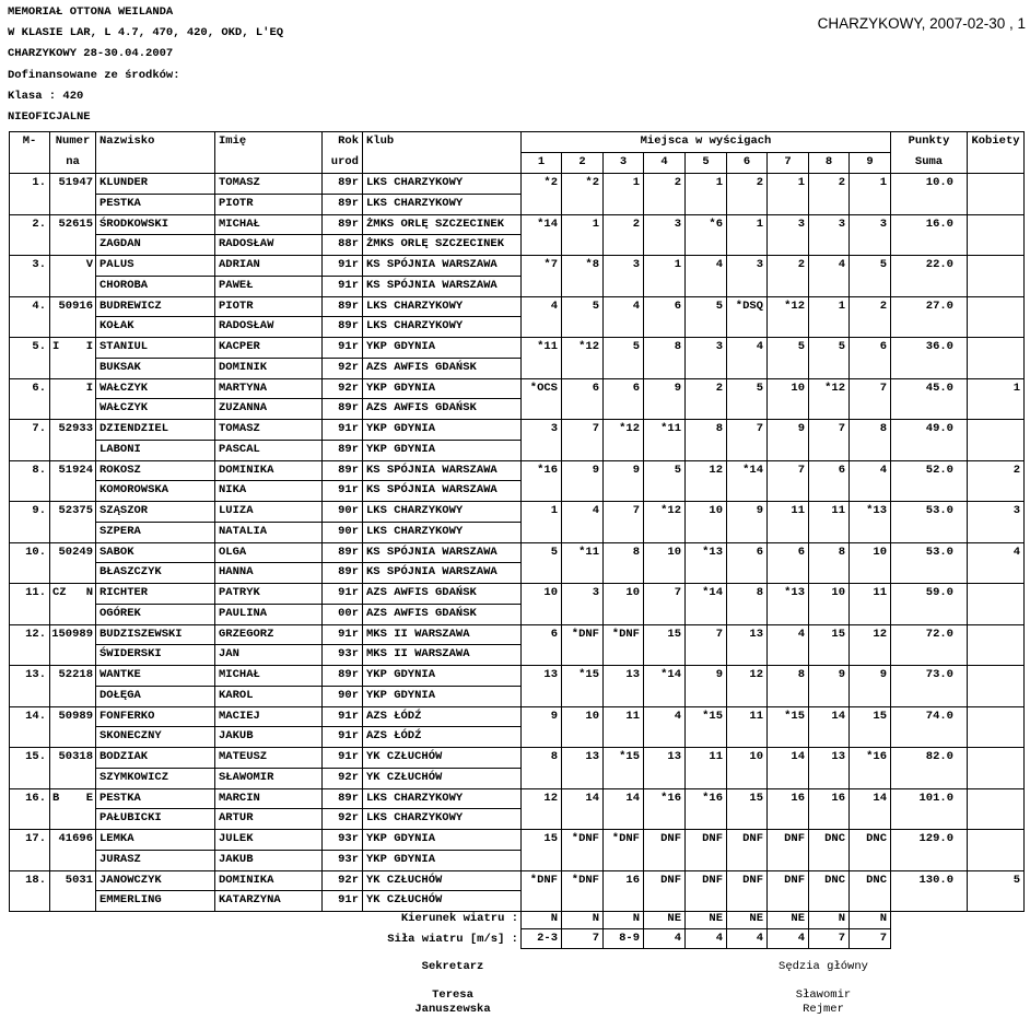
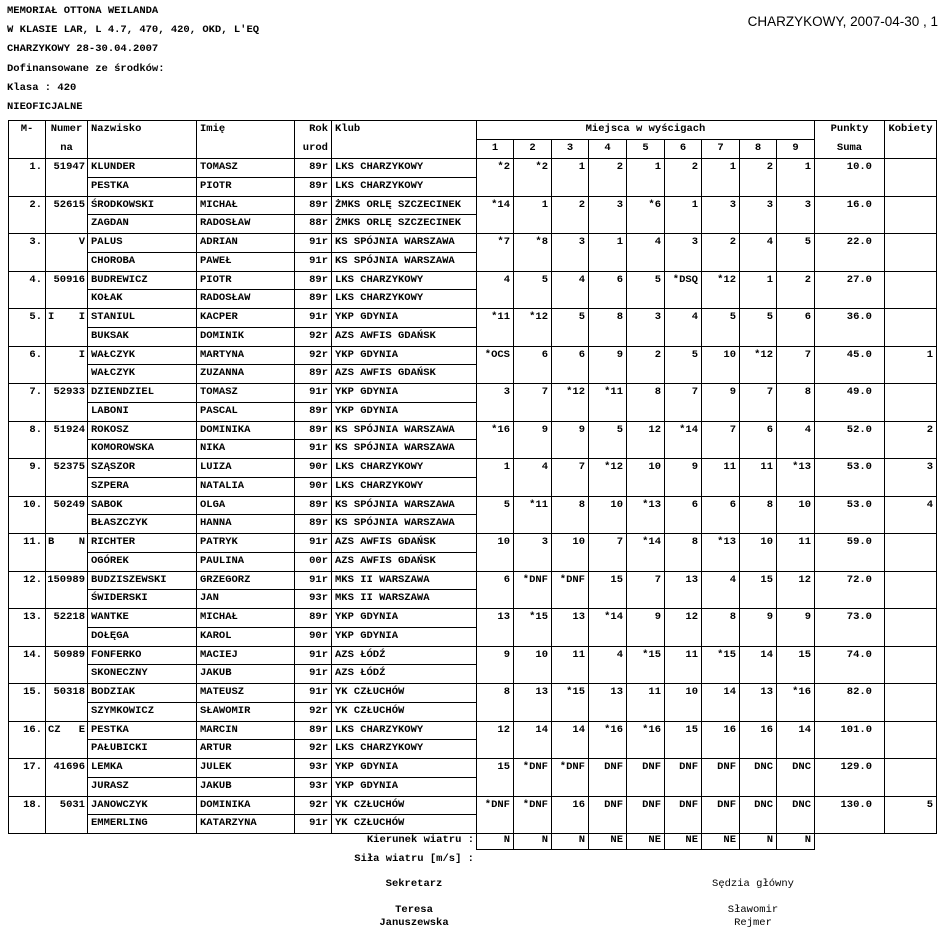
  MEMORIAŁ OTTONA WEILANDA
  W KLASIE LAR, L 4.7, 470, 420, OKD, L'EQ
  CHARZYKOWY 28-30.04.2007
  Dofinansowane ze środków:
  Klasa : 420
  NIEOFICJALNE
- CHARZYKOWY, 2007-02-30 , 1
+ CHARZYKOWY, 2007-04-30 , 1
  M-	Numer	Nazwisko	Imię	Rok	Klub	Miejsca w wyścigach	Punkty	Kobiety
  	na			urod		1	2	3	4	5	6	7	8	9	Suma
  1.	51947	KLUNDER	TOMASZ	89r	LKS CHARZYKOWY	*2	*2	1	2	1	2	1	2	1	10.0
  PESTKA	PIOTR	89r	LKS CHARZYKOWY
  2.	52615	ŚRODKOWSKI	MICHAŁ	89r	ŻMKS ORLĘ SZCZECINEK	*14	1	2	3	*6	1	3	3	3	16.0
  ZAGDAN	RADOSŁAW	88r	ŻMKS ORLĘ SZCZECINEK
  3.	V	PALUS	ADRIAN	91r	KS SPÓJNIA WARSZAWA	*7	*8	3	1	4	3	2	4	5	22.0
  CHOROBA	PAWEŁ	91r	KS SPÓJNIA WARSZAWA
  4.	50916	BUDREWICZ	PIOTR	89r	LKS CHARZYKOWY	4	5	4	6	5	*DSQ	*12	1	2	27.0
  KOŁAK	RADOSŁAW	89r	LKS CHARZYKOWY
  5.	I I	STANIUL	KACPER	91r	YKP GDYNIA	*11	*12	5	8	3	4	5	5	6	36.0
  BUKSAK	DOMINIK	92r	AZS AWFIS GDAŃSK
  6.	I	WAŁCZYK	MARTYNA	92r	YKP GDYNIA	*OCS	6	6	9	2	5	10	*12	7	45.0	1
  WAŁCZYK	ZUZANNA	89r	AZS AWFIS GDAŃSK
  7.	52933	DZIENDZIEL	TOMASZ	91r	YKP GDYNIA	3	7	*12	*11	8	7	9	7	8	49.0
  LABONI	PASCAL	89r	YKP GDYNIA
  8.	51924	ROKOSZ	DOMINIKA	89r	KS SPÓJNIA WARSZAWA	*16	9	9	5	12	*14	7	6	4	52.0	2
  KOMOROWSKA	NIKA	91r	KS SPÓJNIA WARSZAWA
  9.	52375	SZĄSZOR	LUIZA	90r	LKS CHARZYKOWY	1	4	7	*12	10	9	11	11	*13	53.0	3
  SZPERA	NATALIA	90r	LKS CHARZYKOWY
  10.	50249	SABOK	OLGA	89r	KS SPÓJNIA WARSZAWA	5	*11	8	10	*13	6	6	8	10	53.0	4
  BŁASZCZYK	HANNA	89r	KS SPÓJNIA WARSZAWA
- 11.	CZ N	RICHTER	PATRYK	91r	AZS AWFIS GDAŃSK	10	3	10	7	*14	8	*13	10	11	59.0
+ 11.	B N	RICHTER	PATRYK	91r	AZS AWFIS GDAŃSK	10	3	10	7	*14	8	*13	10	11	59.0
  OGÓREK	PAULINA	00r	AZS AWFIS GDAŃSK
  12.	150989	BUDZISZEWSKI	GRZEGORZ	91r	MKS II WARSZAWA	6	*DNF	*DNF	15	7	13	4	15	12	72.0
  ŚWIDERSKI	JAN	93r	MKS II WARSZAWA
  13.	52218	WANTKE	MICHAŁ	89r	YKP GDYNIA	13	*15	13	*14	9	12	8	9	9	73.0
  DOŁĘGA	KAROL	90r	YKP GDYNIA
  14.	50989	FONFERKO	MACIEJ	91r	AZS ŁÓDŹ	9	10	11	4	*15	11	*15	14	15	74.0
  SKONECZNY	JAKUB	91r	AZS ŁÓDŹ
  15.	50318	BODZIAK	MATEUSZ	91r	YK CZŁUCHÓW	8	13	*15	13	11	10	14	13	*16	82.0
  SZYMKOWICZ	SŁAWOMIR	92r	YK CZŁUCHÓW
- 16.	B E	PESTKA	MARCIN	89r	LKS CHARZYKOWY	12	14	14	*16	*16	15	16	16	14	101.0
+ 16.	CZ E	PESTKA	MARCIN	89r	LKS CHARZYKOWY	12	14	14	*16	*16	15	16	16	14	101.0
  PAŁUBICKI	ARTUR	92r	LKS CHARZYKOWY
  17.	41696	LEMKA	JULEK	93r	YKP GDYNIA	15	*DNF	*DNF	DNF	DNF	DNF	DNF	DNC	DNC	129.0
  JURASZ	JAKUB	93r	YKP GDYNIA
  18.	5031	JANOWCZYK	DOMINIKA	92r	YK CZŁUCHÓW	*DNF	*DNF	16	DNF	DNF	DNF	DNF	DNC	DNC	130.0	5
  EMMERLING	KATARZYNA	91r	YK CZŁUCHÓW
  Kierunek wiatru :
  Siła wiatru [m/s] :
  N	N	N	NE	NE	NE	NE	N	N
- 2-3	7	8-9	4	4	4	4	7	7
  Sekretarz
  Teresa
  Januszewska
  Sędzia główny
  Sławomir
  Rejmer
